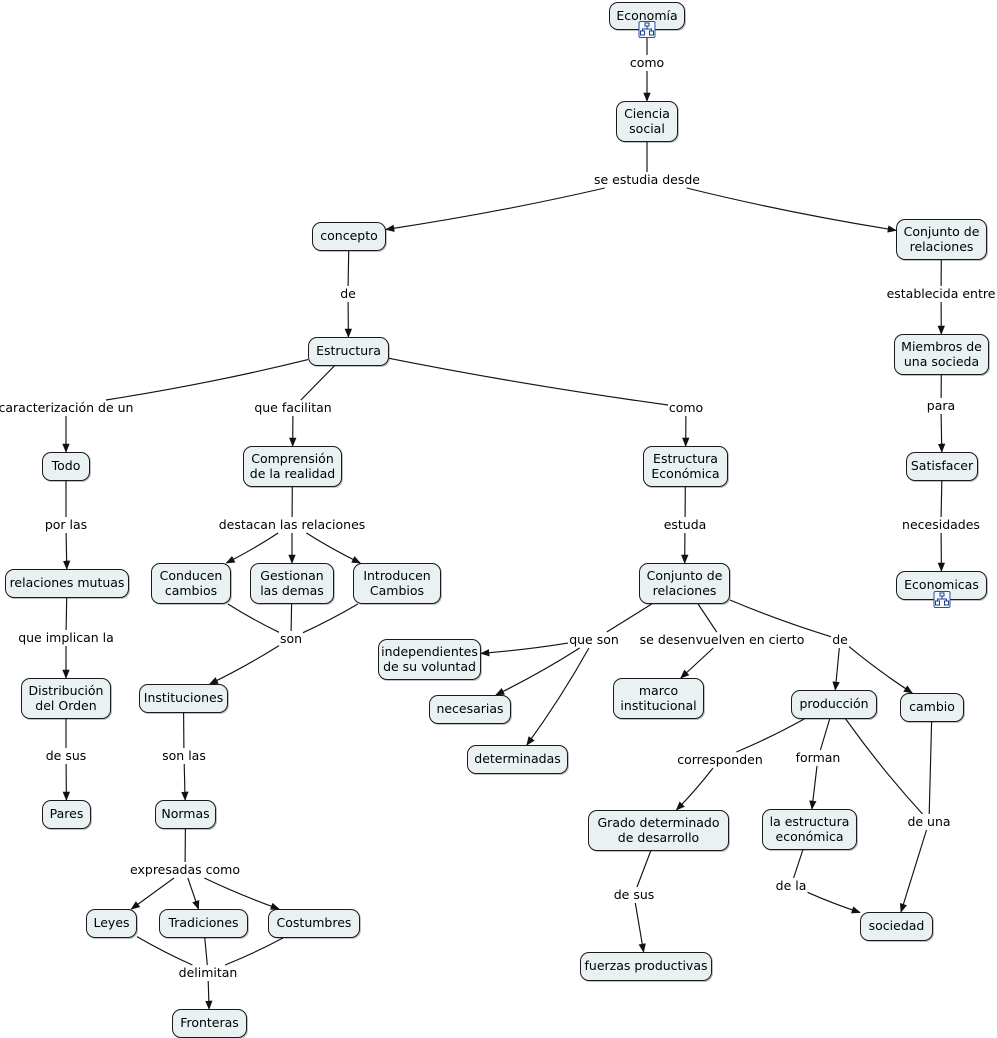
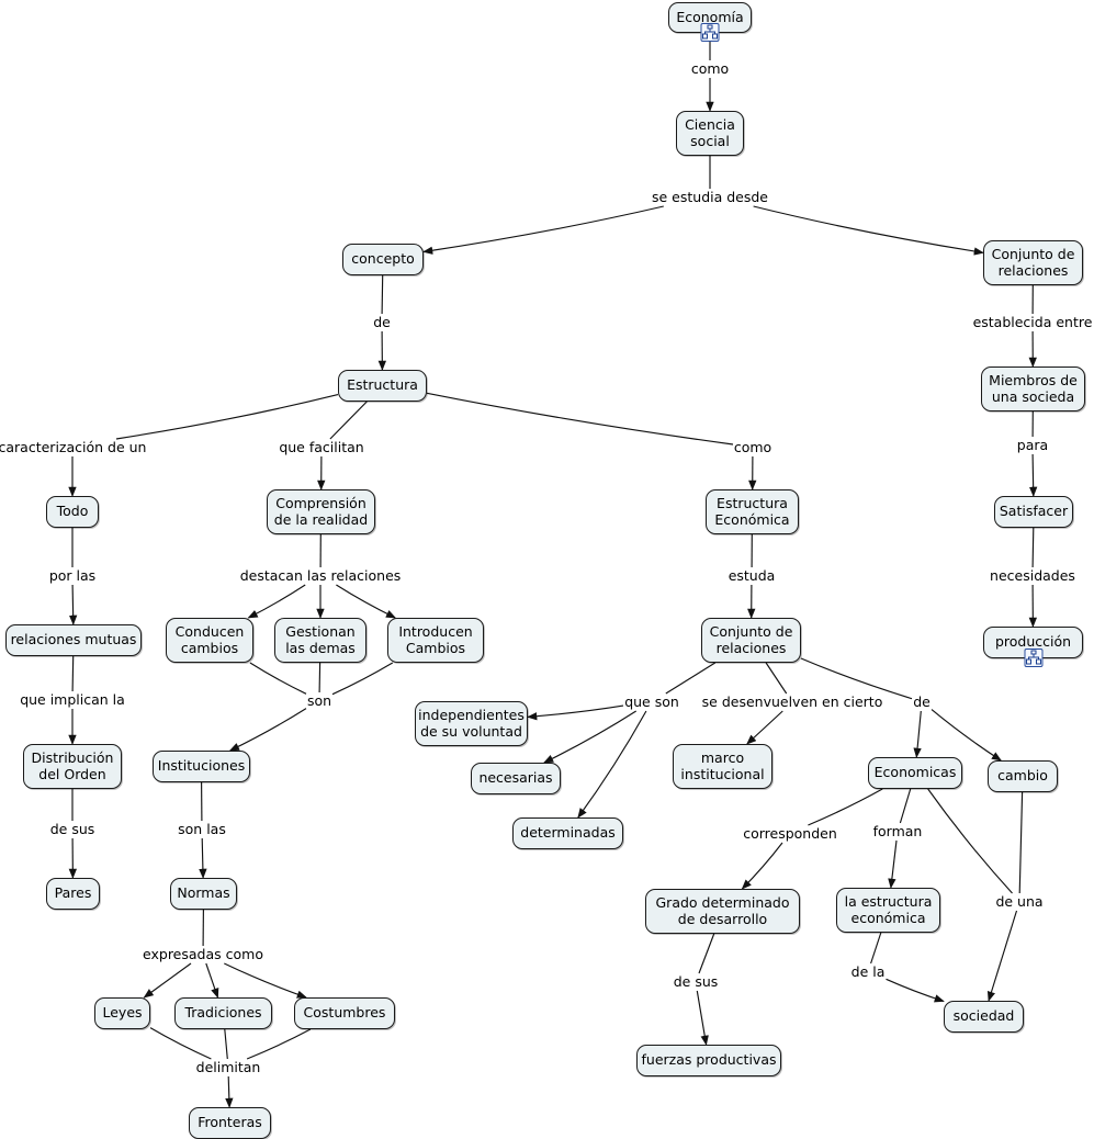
  Economía
  Ciencia
  social
  concepto
  Conjunto de
  relaciones
  Estructura
  Miembros de
  una socieda
  Todo
  Comprensión
  de la realidad
  Estructura
  Económica
  Satisfacer
  relaciones mutuas
  Conducen
  cambios
  Gestionan
  las demas
  Introducen
  Cambios
  Conjunto de
  relaciones
- Economicas
+ producción
  independientes
  de su voluntad
  marco
  institucional
  Distribución
  del Orden
  Instituciones
  necesarias
- producción
+ Economicas
  cambio
  determinadas
  Pares
  Normas
  Grado determinado
  de desarrollo
  la estructura
  económica
  Leyes
  Tradiciones
  Costumbres
  sociedad
  fuerzas productivas
  Fronteras
  como
  se estudia desde
  de
  establecida entre
  caracterización de un
  que facilitan
  como
  para
  por las
  destacan las relaciones
  estuda
  necesidades
  que implican la
  son
  que son
  se desenvuelven en cierto
  de
  de sus
  son las
  corresponden
  forman
  de una
  expresadas como
  de sus
  de la
  delimitan
